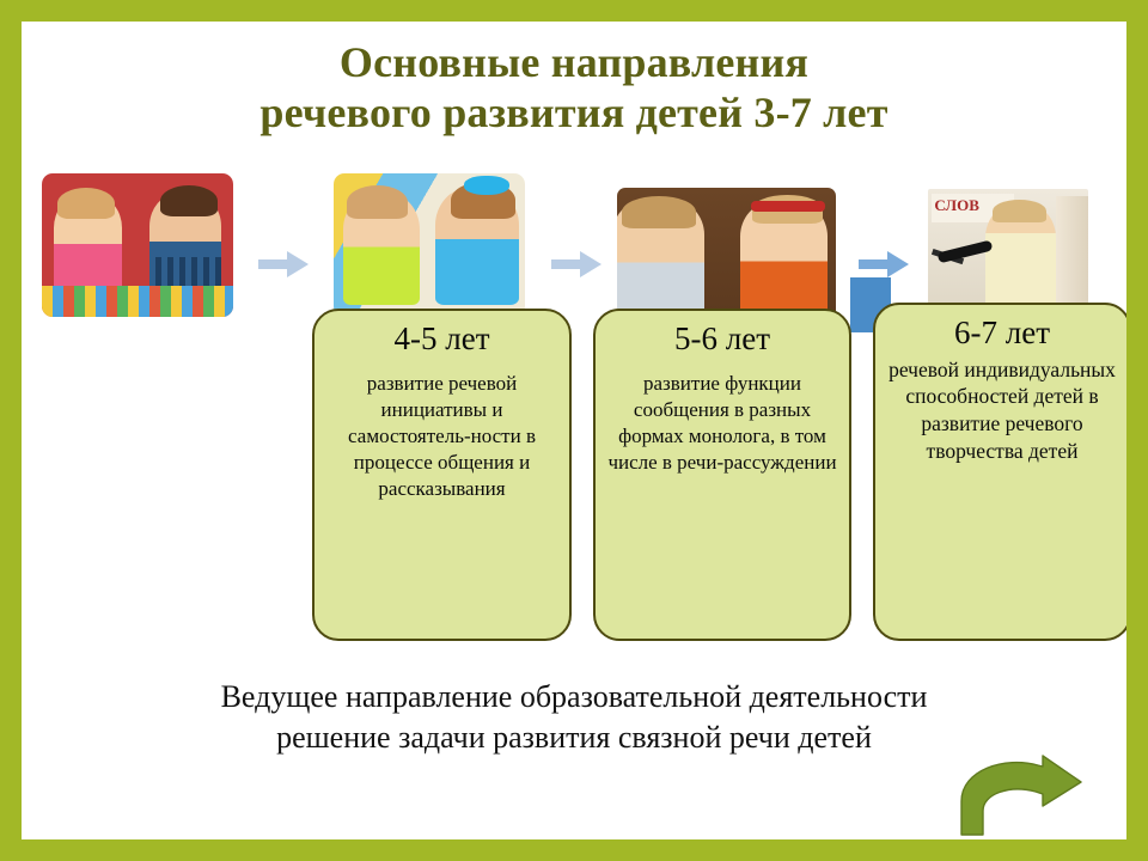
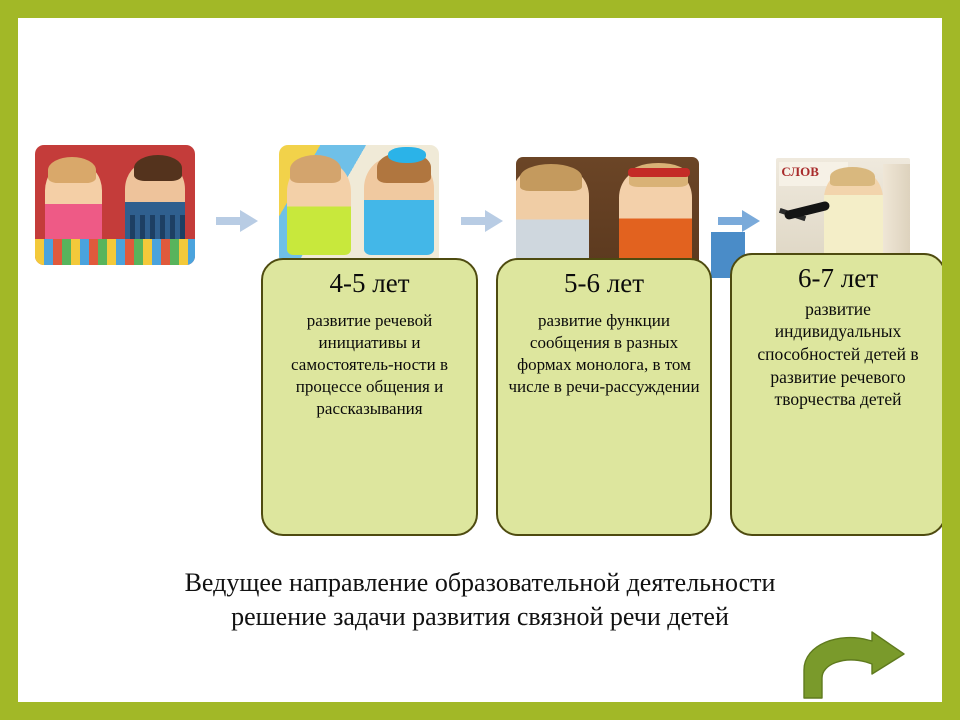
- Основные направления
- речевого развития детей 3-7 лет
  СЛОВ
  4-5 лет
  развитие речевой инициативы и самостоятель-ности в процессе общения и рассказывания
  5-6 лет
  развитие функции сообщения в разных формах монолога, в том числе в речи-рассуждении
  6-7 лет
- речевой индивидуальных способностей детей в развитие речевого творчества детей
+ развитие индивидуальных способностей детей в развитие речевого творчества детей
  Ведущее направление образовательной деятельности
  решение задачи развития связной речи детей
